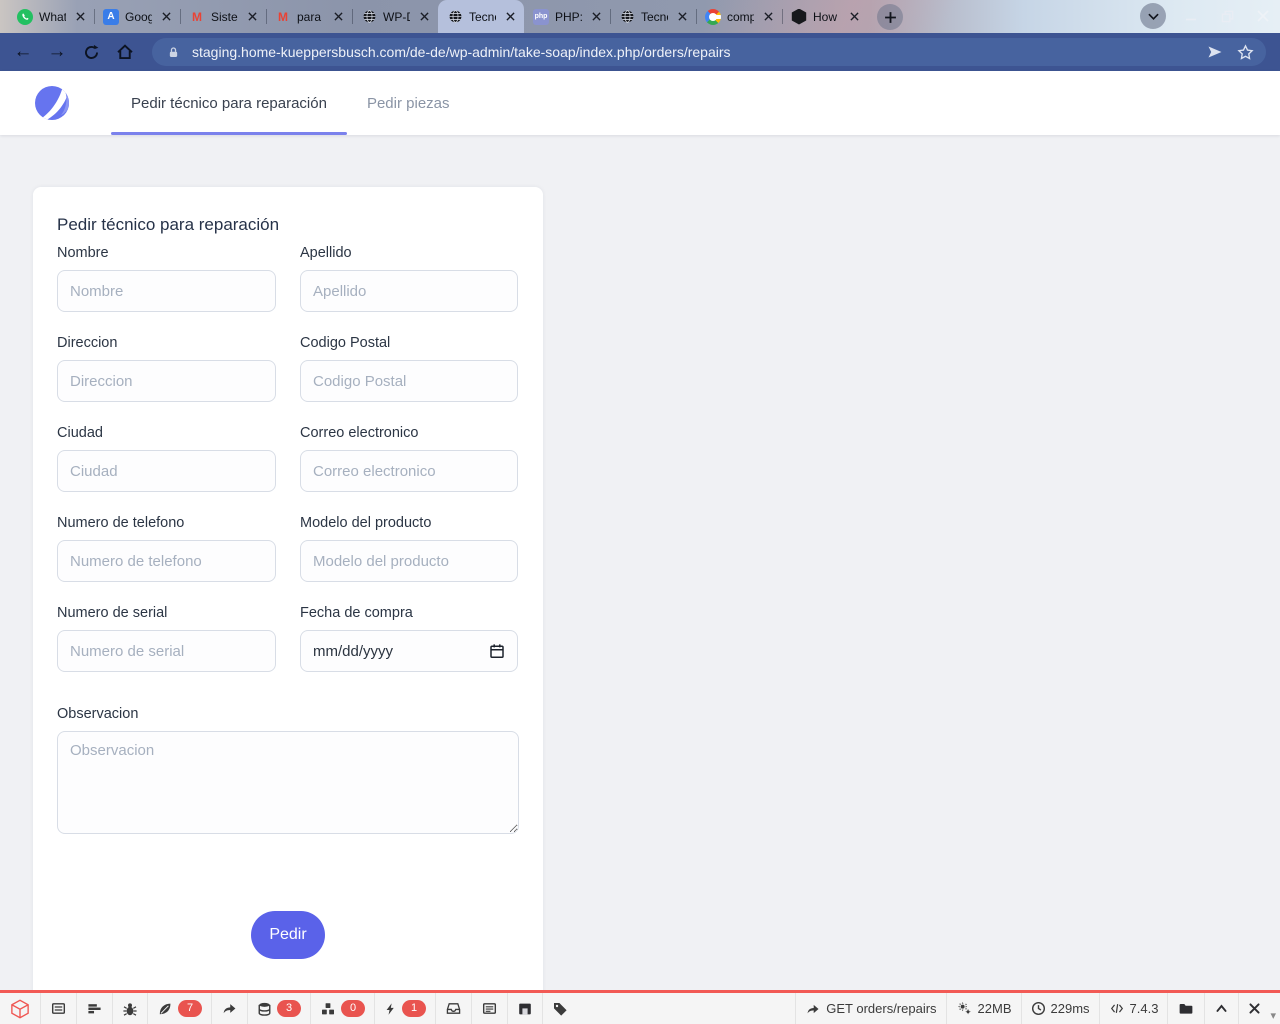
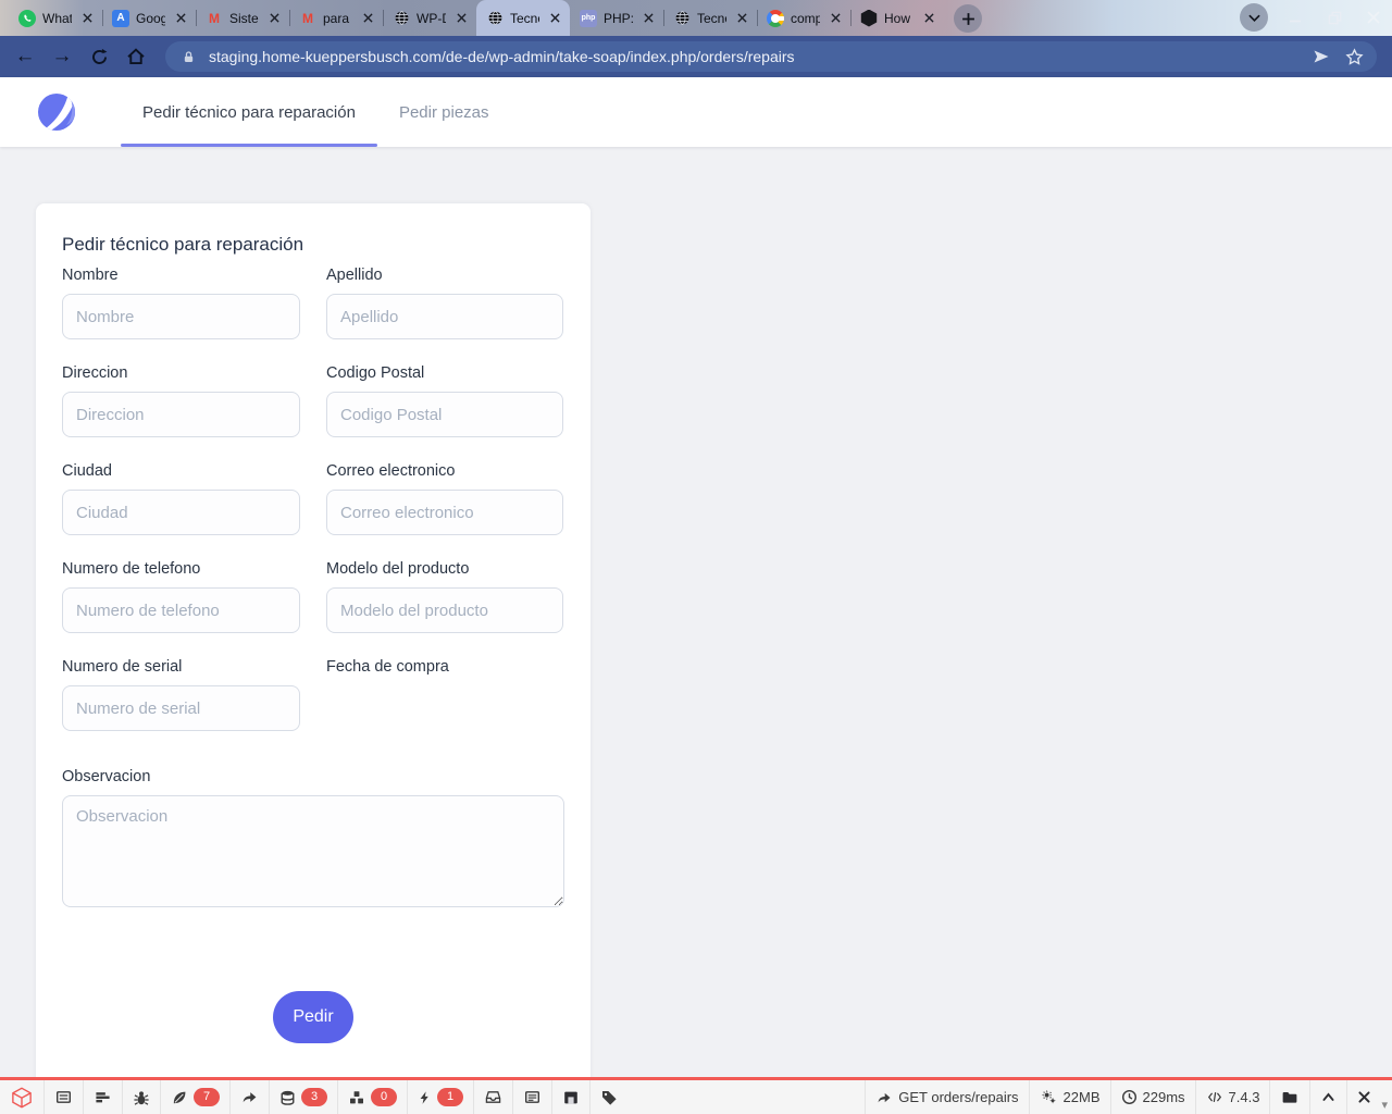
  What
  A
  Goog
  M
  Siste
  M
  para
  Tecn
  PHP:
  Tecn
  comp
  How
  ←
  →
  staging.home-kueppersbusch.com/de-de/wp-admin/take-soap/index.php/orders/repairs
  Pedir técnico para reparación
  Pedir piezas
  Pedir técnico para reparación
  Nombre
  Nombre
  Apellido
  Apellido
  Direccion
  Direccion
  Codigo Postal
  Codigo Postal
  Ciudad
  Ciudad
  Correo electronico
  Correo electronico
  Numero de telefono
  Numero de telefono
  Modelo del producto
  Modelo del producto
  Numero de serial
  Numero de serial
  Fecha de compra
- mm/dd/yyyy
  Observacion
  Observacion
  Pedir
  7
  3
  0
  1
  GET orders/repairs
  22MB
  229ms
  7.4.3
  ▾
